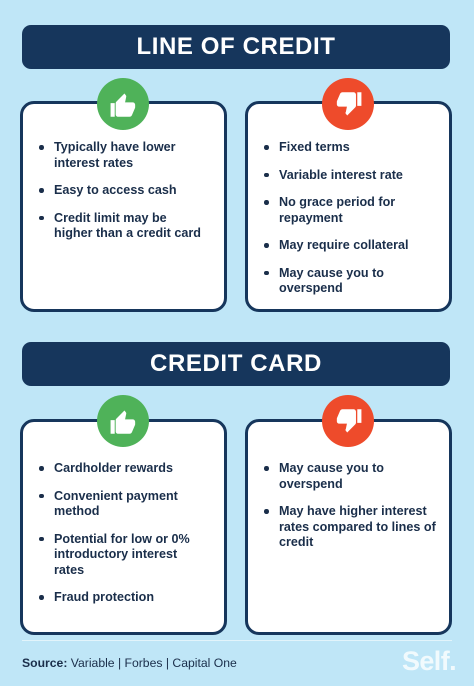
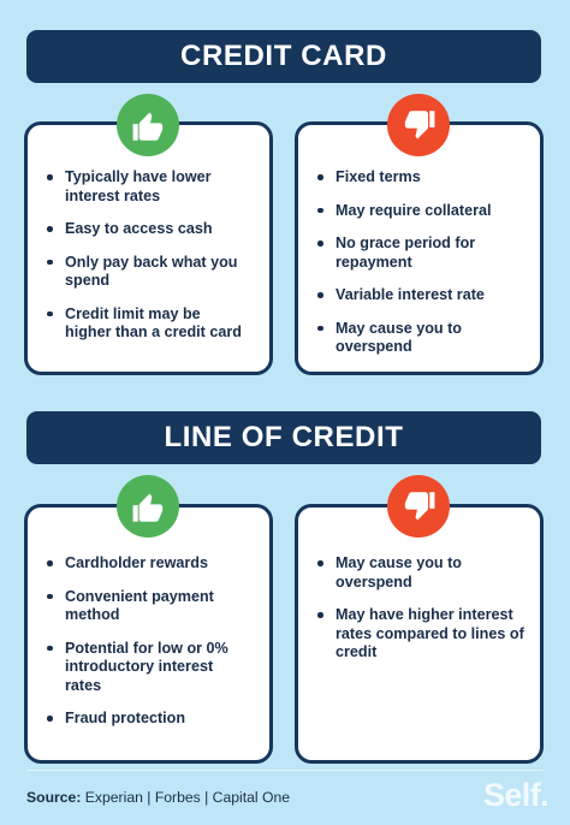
- LINE OF CREDIT
+ CREDIT CARD
  Typically have lower interest rates
  Easy to access cash
+ Only pay back what you spend
  Credit limit may be higher than a credit card
  Fixed terms
- Variable interest rate
+ May require collateral
  No grace period for repayment
- May require collateral
+ Variable interest rate
  May cause you to overspend
- CREDIT CARD
+ LINE OF CREDIT
  Cardholder rewards
  Convenient payment method
  Potential for low or 0% introductory interest rates
  Fraud protection
  May cause you to overspend
  May have higher interest rates compared to lines of credit
- Source: Variable | Forbes | Capital One
+ Source: Experian | Forbes | Capital One
  Self.
